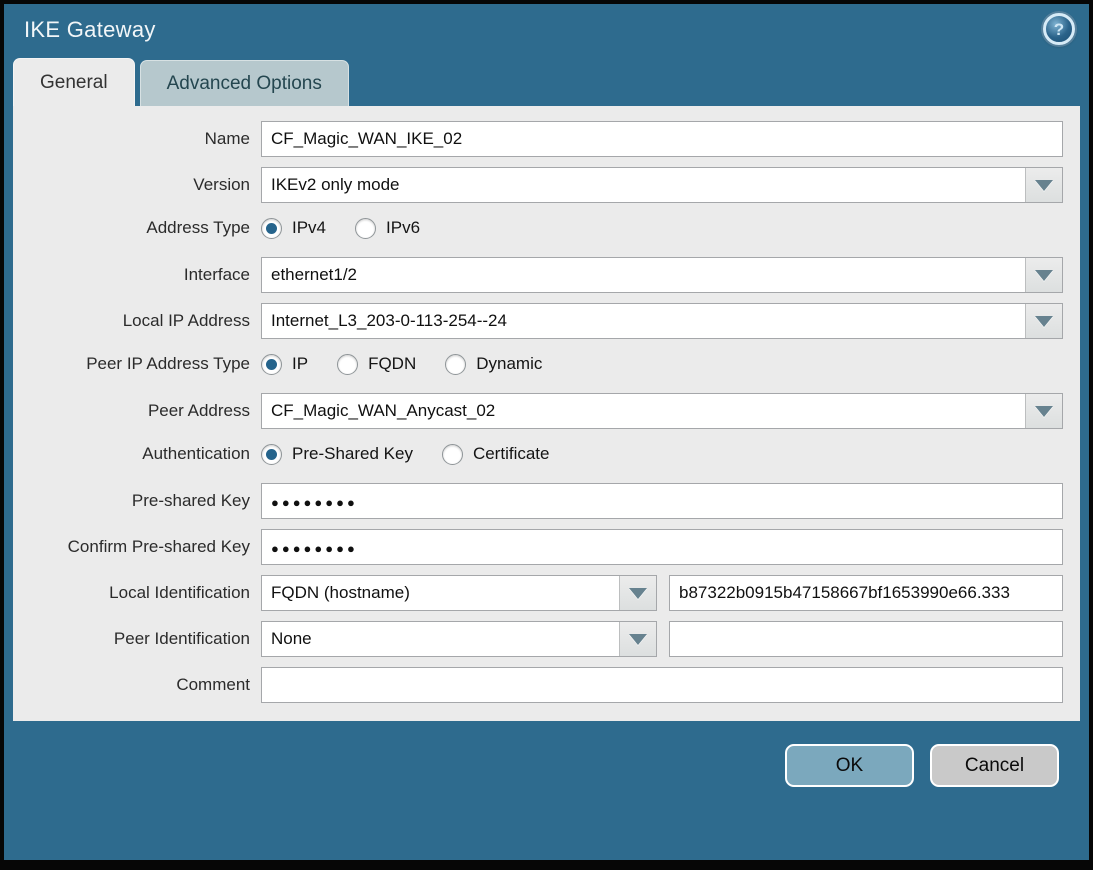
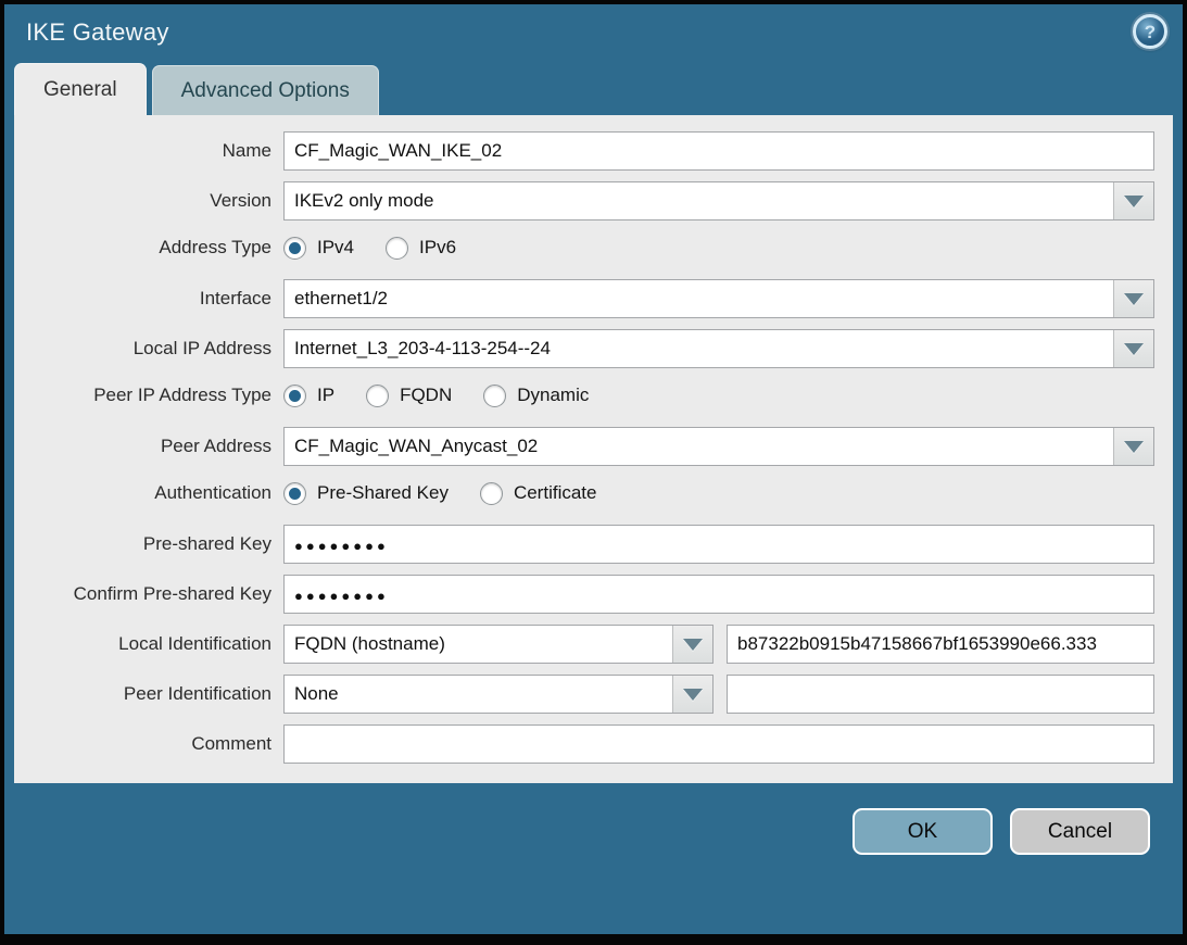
  IKE Gateway
  ?
  General
  Advanced Options
  Name
  CF_Magic_WAN_IKE_02
  Version
  IKEv2 only mode
  Address Type
  IPv4
  IPv6
  Interface
  ethernet1/2
  Local IP Address
- Internet_L3_203-0-113-254--24
+ Internet_L3_203-4-113-254--24
  Peer IP Address Type
  IP
  FQDN
  Dynamic
  Peer Address
  CF_Magic_WAN_Anycast_02
  Authentication
  Pre-Shared Key
  Certificate
  Pre-shared Key
  ●●●●●●●●
  Confirm Pre-shared Key
  ●●●●●●●●
  Local Identification
  FQDN (hostname)
  b87322b0915b47158667bf1653990e66.333
  Peer Identification
  None
  Comment
  OK
  Cancel
